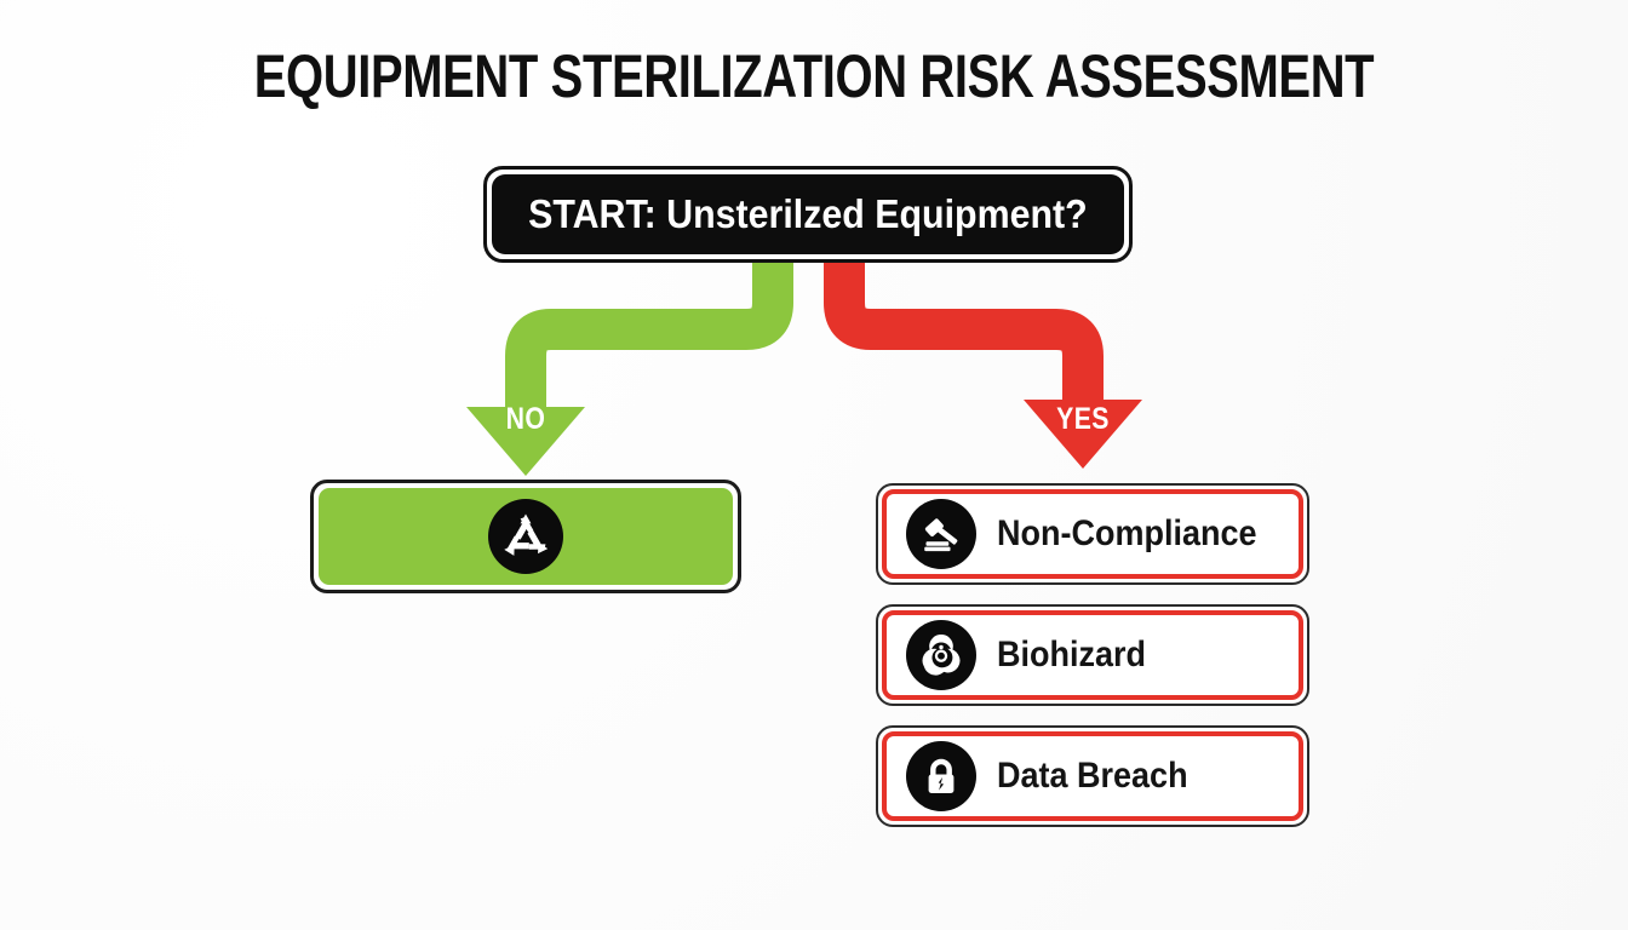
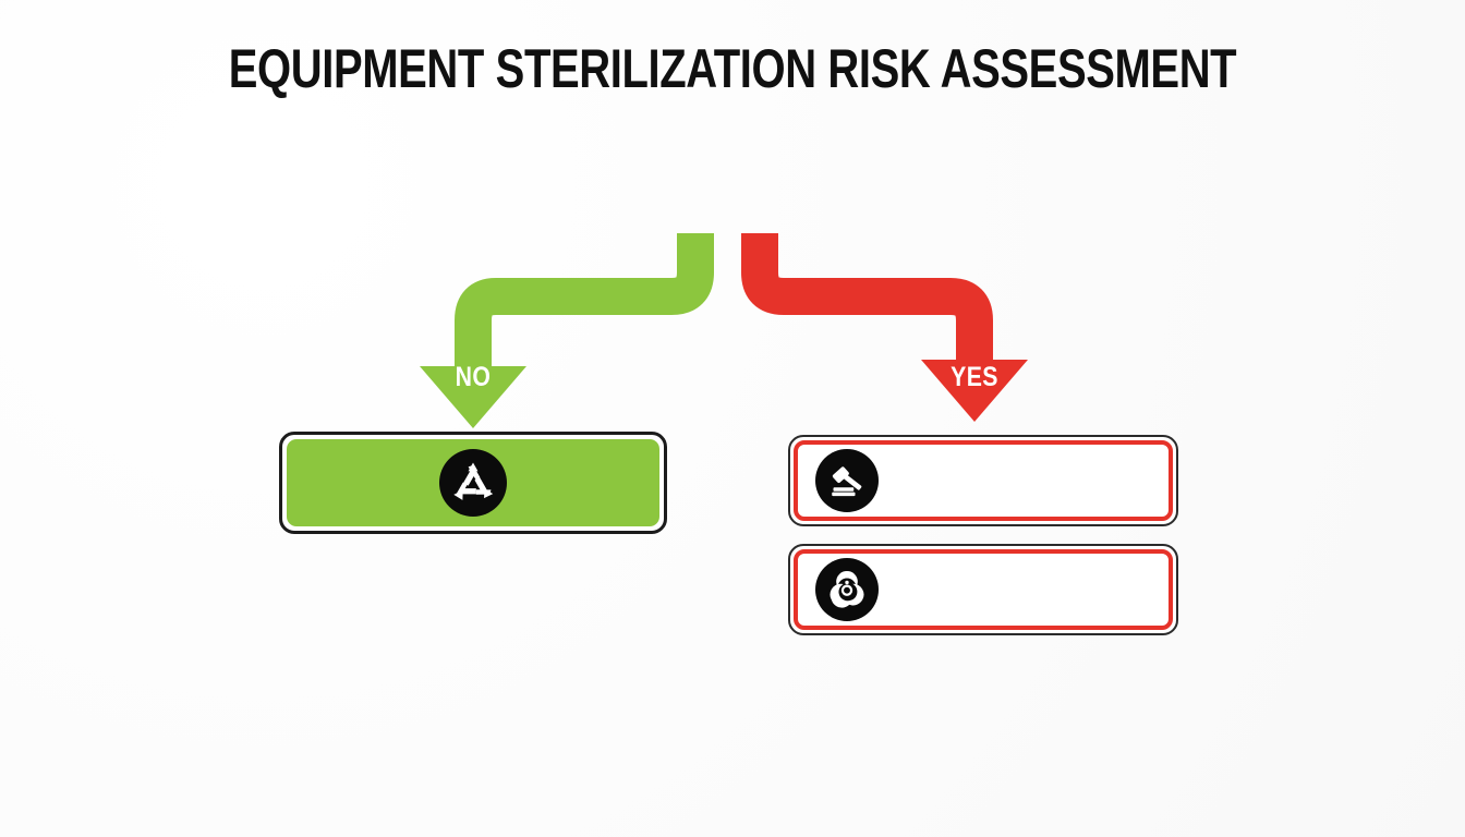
  EQUIPMENT STERILIZATION RISK ASSESSMENT
  NO
  YES
- START: Unsterilzed Equipment?
- Non-Compliance
- Biohizard
- Data Breach
